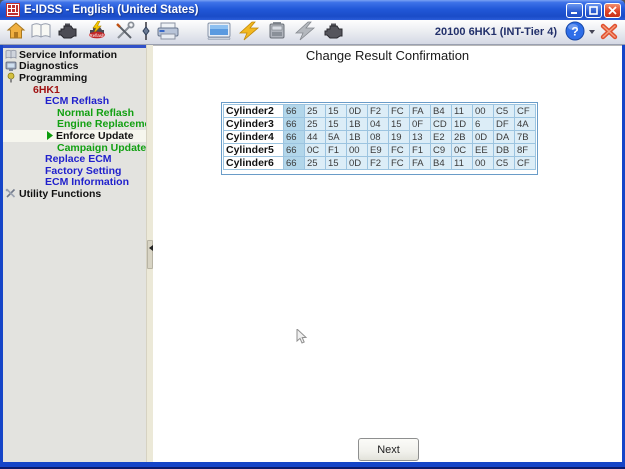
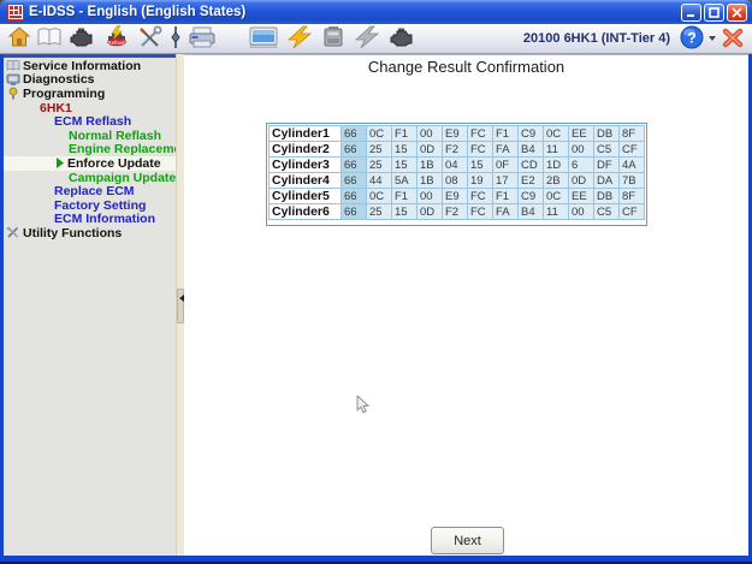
- E-IDSS - English (United States)
+ E-IDSS - English (English States)
  20100 6HK1 (INT-Tier 4)
  ?
  Service Information
  Diagnostics
  Programming
  6HK1
  ECM Reflash
  Normal Reflash
  Engine Replacem
  Enforce Update
  Campaign Update
  Replace ECM
  Factory Setting
  ECM Information
  Utility Functions
  Change Result Confirmation
+ Cylinder1	66	0C	F1	00	E9	FC	F1	C9	0C	EE	DB	8F
  Cylinder2	66	25	15	0D	F2	FC	FA	B4	11	00	C5	CF
  Cylinder3	66	25	15	1B	04	15	0F	CD	1D	6	DF	4A
- Cylinder4	66	44	5A	1B	08	19	13	E2	2B	0D	DA	7B
+ Cylinder4	66	44	5A	1B	08	19	17	E2	2B	0D	DA	7B
  Cylinder5	66	0C	F1	00	E9	FC	F1	C9	0C	EE	DB	8F
  Cylinder6	66	25	15	0D	F2	FC	FA	B4	11	00	C5	CF
  Next
